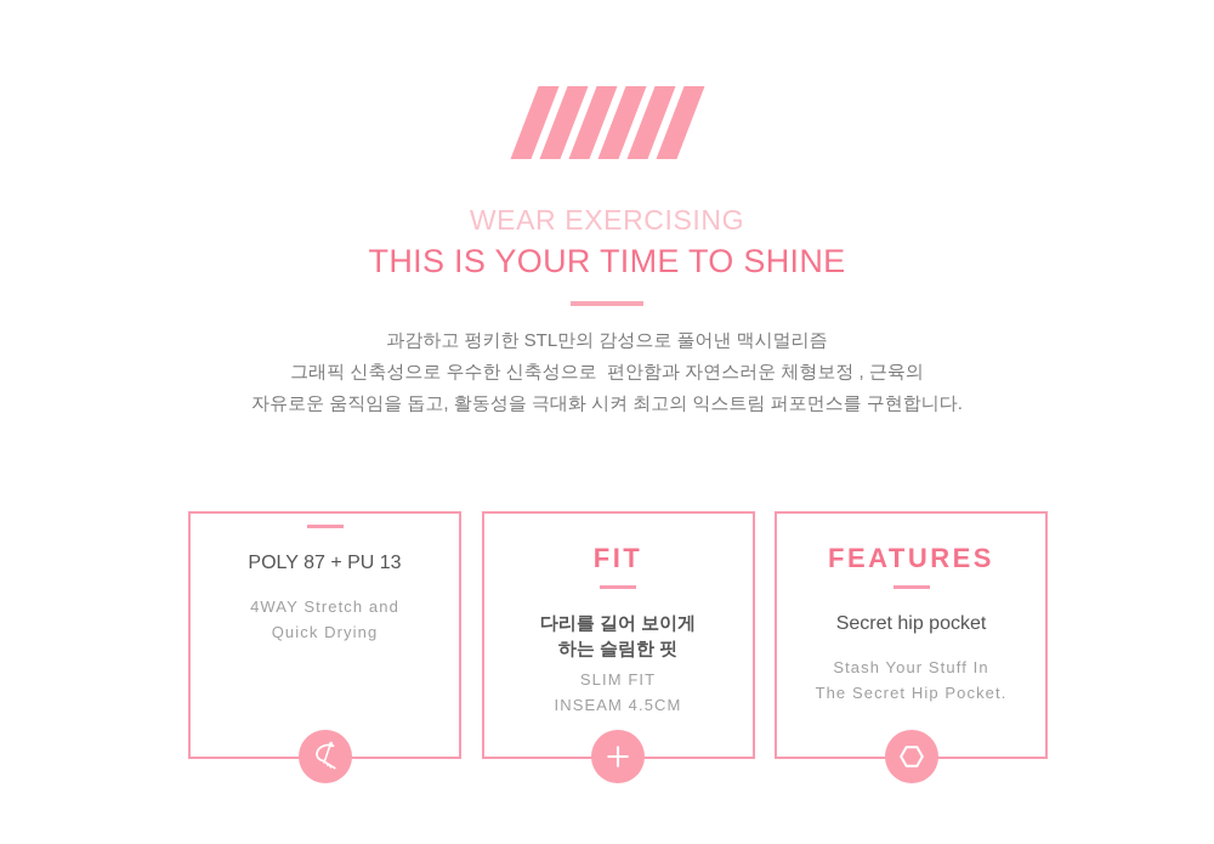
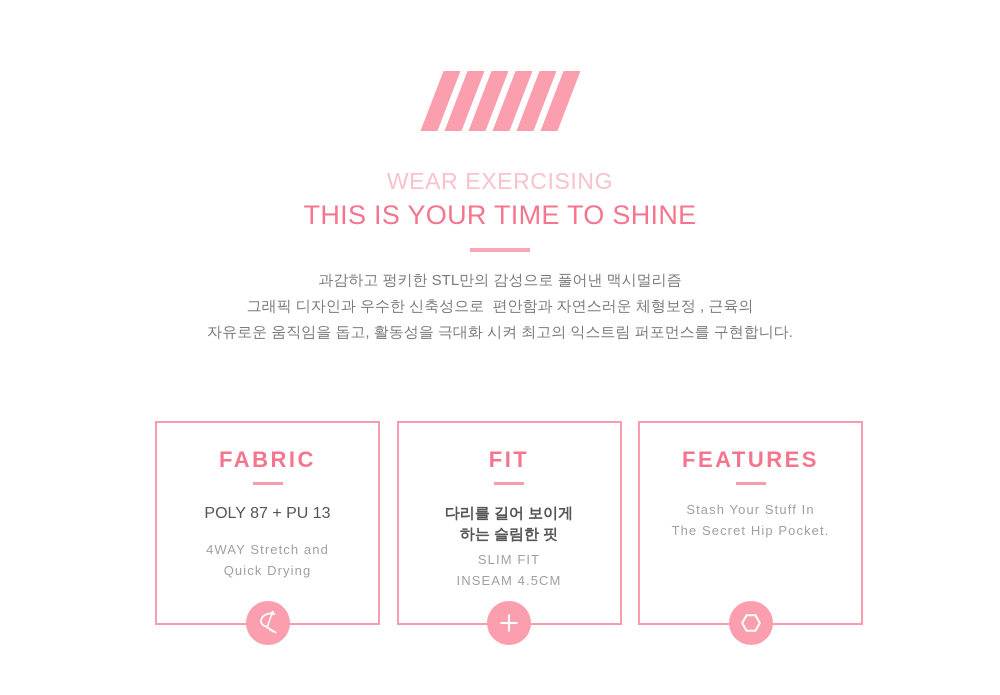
  WEAR EXERCISING
  THIS IS YOUR TIME TO SHINE
  과감하고 펑키한 STL만의 감성으로 풀어낸 맥시멀리즘
- 그래픽 신축성으로 우수한 신축성으로 편안함과 자연스러운 체형보정 , 근육의
+ 그래픽 디자인과 우수한 신축성으로 편안함과 자연스러운 체형보정 , 근육의
  자유로운 움직임을 돕고, 활동성을 극대화 시켜 최고의 익스트림 퍼포먼스를 구현합니다.
+ FABRIC
  POLY 87 + PU 13
  4WAY Stretch and
  Quick Drying
  FIT
  다리를 길어 보이게
  하는 슬림한 핏
  SLIM FIT
  INSEAM 4.5CM
  FEATURES
- Secret hip pocket
  Stash Your Stuff In
  The Secret Hip Pocket.
